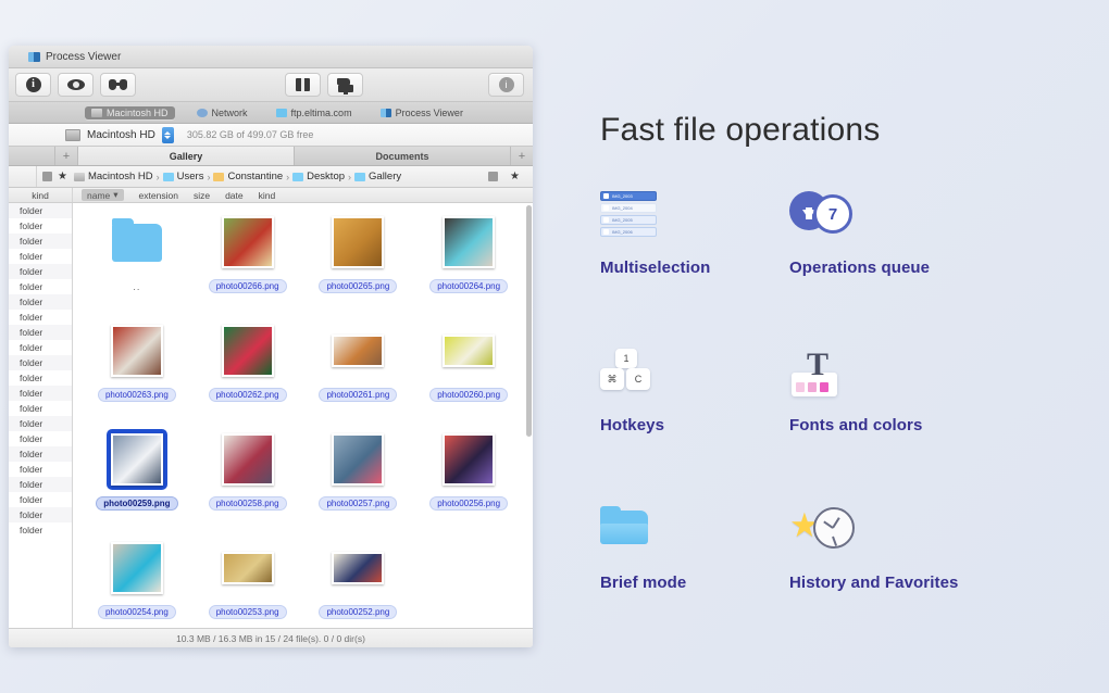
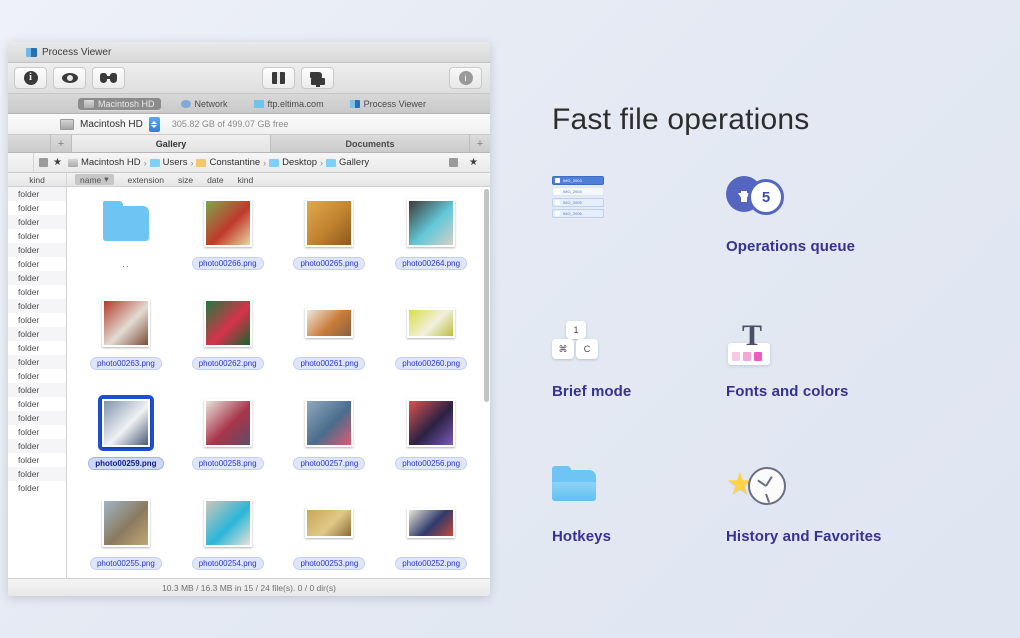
  Process Viewer
  i
  i
  Macintosh HD
  Network
  ftp.eltima.com
  Process Viewer
  Macintosh HD
  305.82 GB of 499.07 GB free
  +
  Gallery
  Documents
  +
  ★
  Macintosh HD
  ›
  Users
  ›
  Constantine
  ›
  Desktop
  ›
  Gallery
  ★
  kind
  name
  ▾
  extension
  size
  date
  kind
  folder
  folder
  folder
  folder
  folder
  folder
  folder
  folder
  folder
  folder
  folder
  folder
  folder
  folder
  folder
  folder
  folder
  folder
  folder
  folder
  folder
  folder
  ..
  photo00266.png
  photo00265.png
  photo00264.png
  photo00263.png
  photo00262.png
  photo00261.png
  photo00260.png
  photo00259.png
  photo00258.png
  photo00257.png
  photo00256.png
+ photo00255.png
  photo00254.png
  photo00253.png
  photo00252.png
  10.3 MB / 16.3 MB in 15 / 24 file(s). 0 / 0 dir(s)
  Fast file operations
- Multiselection
- 7
+ 5
  Operations queue
  1
  ⌘
  C
- Hotkeys
+ Brief mode
  T
  Fonts and colors
- Brief mode
+ Hotkeys
  ★
  History and Favorites
